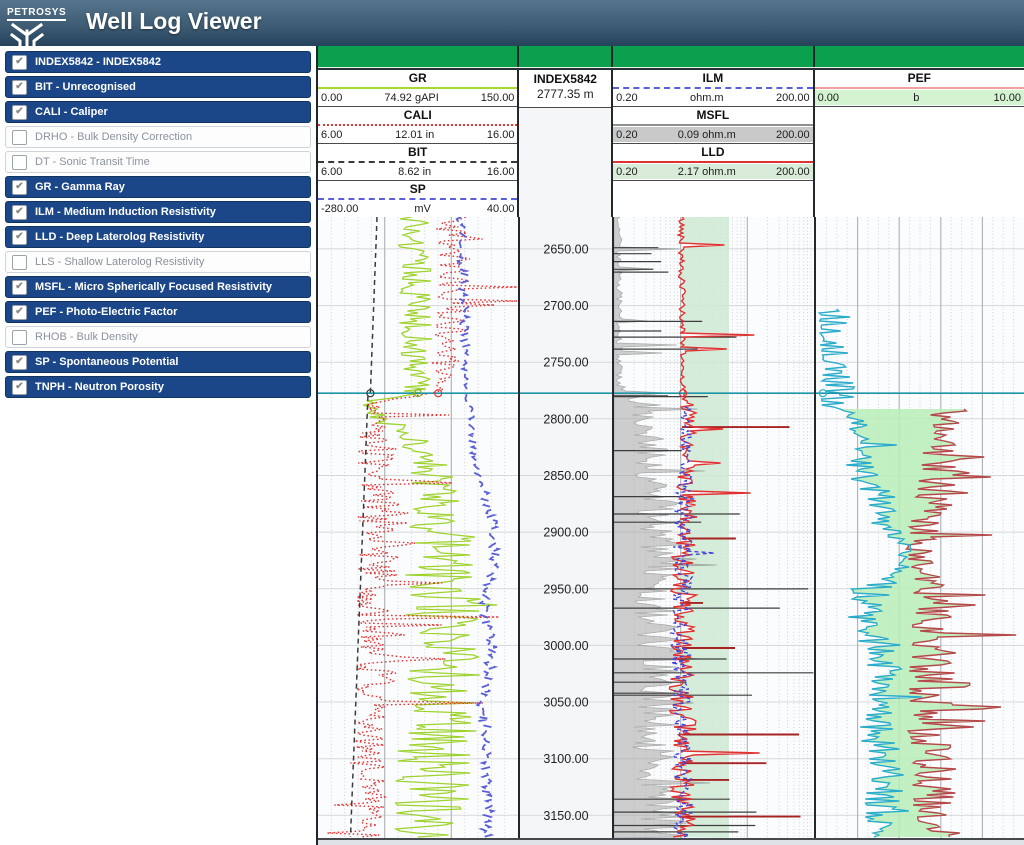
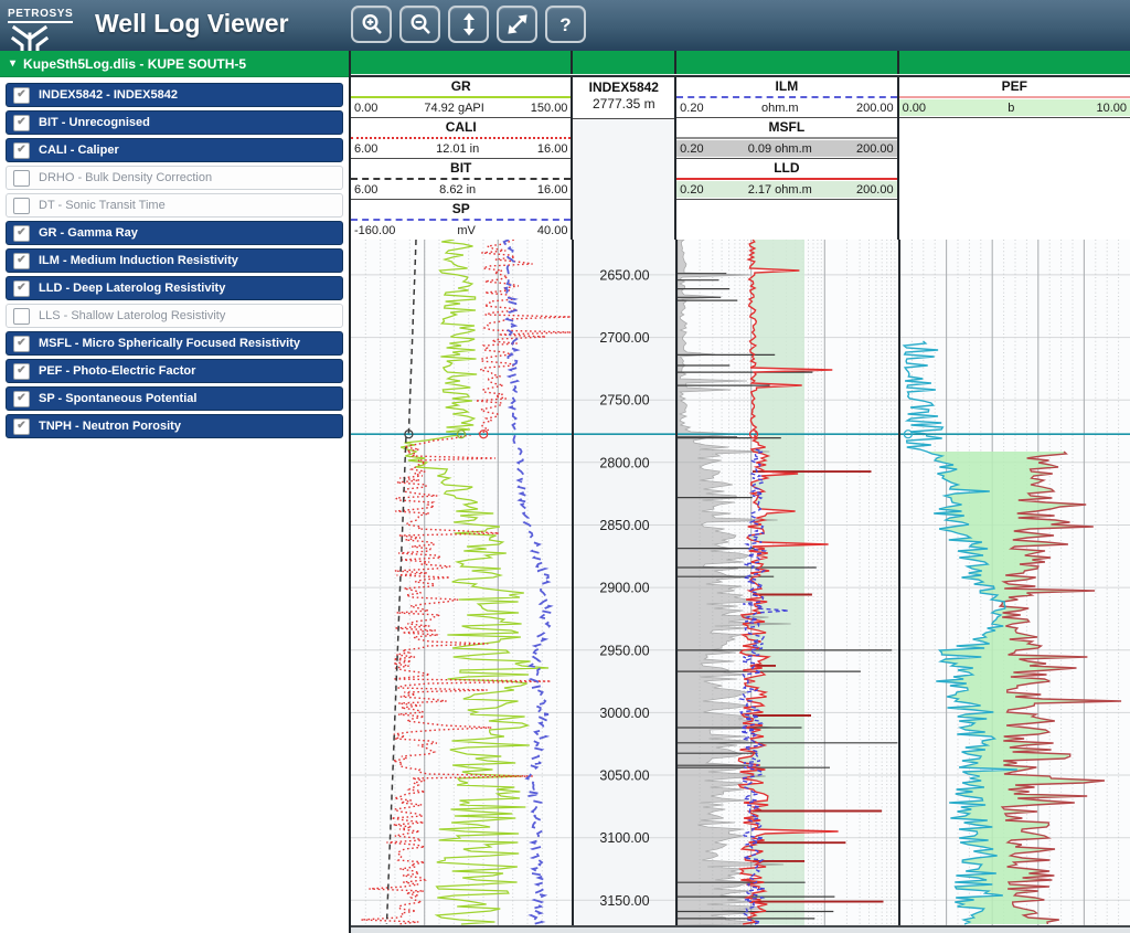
  PETROSYS
  Well Log Viewer
+ ?
+ ▾
+ KupeSth5Log.dlis - KUPE SOUTH-5
  ✔
  INDEX5842 - INDEX5842
  ✔
  BIT - Unrecognised
  ✔
  CALI - Caliper
  DRHO - Bulk Density Correction
  DT - Sonic Transit Time
  ✔
  GR - Gamma Ray
  ✔
  ILM - Medium Induction Resistivity
  ✔
  LLD - Deep Laterolog Resistivity
  LLS - Shallow Laterolog Resistivity
  ✔
  MSFL - Micro Spherically Focused Resistivity
  ✔
  PEF - Photo-Electric Factor
- RHOB - Bulk Density
  ✔
  SP - Spontaneous Potential
  ✔
  TNPH - Neutron Porosity
  GR
  0.00
  74.92 gAPI
  150.00
  CALI
  6.00
  12.01 in
  16.00
  BIT
  6.00
  8.62 in
  16.00
  SP
- -280.00
+ -160.00
  mV
  40.00
  INDEX5842
  2777.35 m
  ILM
  0.20
  ohm.m
  200.00
  MSFL
  0.20
  0.09 ohm.m
  200.00
  LLD
  0.20
  2.17 ohm.m
  200.00
  PEF
  0.00
  b
  10.00
  2650.00
  2700.00
  2750.00
  2800.00
  2850.00
  2900.00
  2950.00
  3000.00
  3050.00
  3100.00
  3150.00
